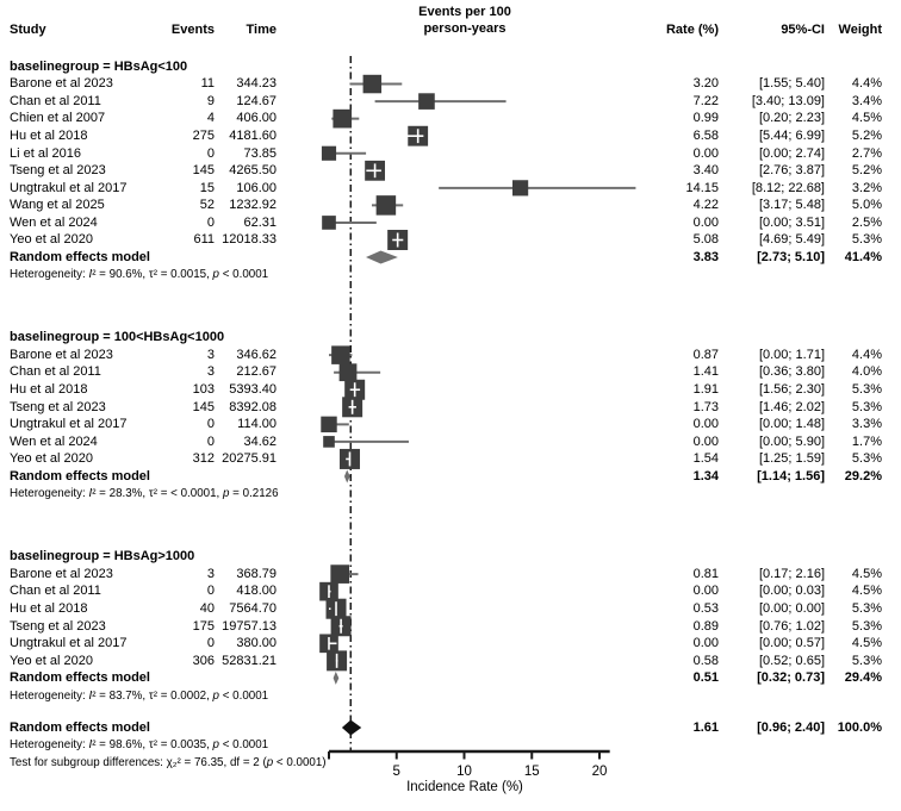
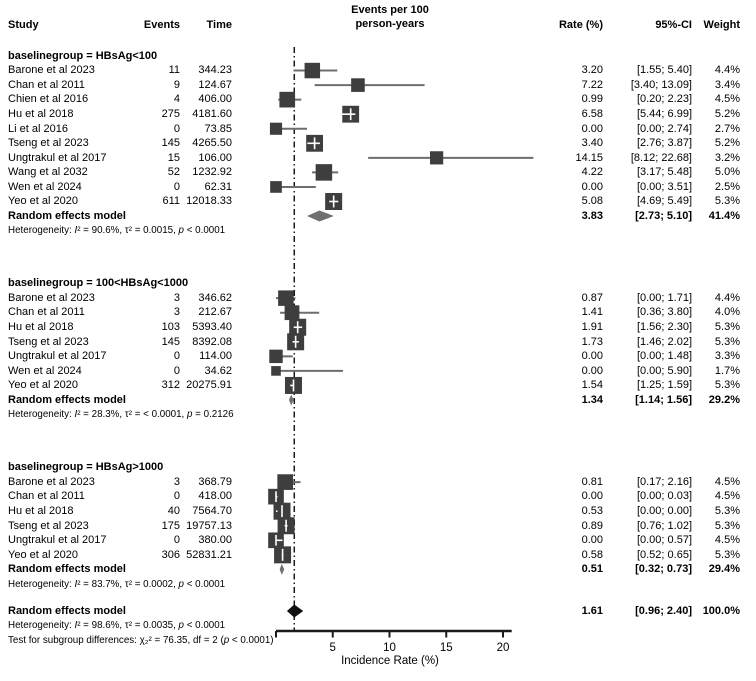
  5
  10
  15
  20
  Events per 100
  person-years
  Study
  Events
  Time
  Rate (%)
  95%-CI
  Weight
  baselinegroup = HBsAg<100
  Barone et al 2023
  11
  344.23
  3.20
  [1.55; 5.40]
  4.4%
  Chan et al 2011
  9
  124.67
  7.22
  [3.40; 13.09]
  3.4%
- Chien et al 2007
+ Chien et al 2016
  4
  406.00
  0.99
  [0.20; 2.23]
  4.5%
  Hu et al 2018
  275
  4181.60
  6.58
  [5.44; 6.99]
  5.2%
  Li et al 2016
  0
  73.85
  0.00
  [0.00; 2.74]
  2.7%
  Tseng et al 2023
  145
  4265.50
  3.40
  [2.76; 3.87]
  5.2%
  Ungtrakul et al 2017
  15
  106.00
  14.15
  [8.12; 22.68]
  3.2%
- Wang et al 2025
+ Wang et al 2032
  52
  1232.92
  4.22
  [3.17; 5.48]
  5.0%
  Wen et al 2024
  0
  62.31
  0.00
  [0.00; 3.51]
  2.5%
  Yeo et al 2020
  611
  12018.33
  5.08
  [4.69; 5.49]
  5.3%
  Random effects model
  3.83
  [2.73; 5.10]
  41.4%
  Heterogeneity: I² = 90.6%, τ² = 0.0015, p < 0.0001
  baselinegroup = 100<HBsAg<1000
  Barone et al 2023
  3
  346.62
  0.87
  [0.00; 1.71]
  4.4%
  Chan et al 2011
  3
  212.67
  1.41
  [0.36; 3.80]
  4.0%
  Hu et al 2018
  103
  5393.40
  1.91
  [1.56; 2.30]
  5.3%
  Tseng et al 2023
  145
  8392.08
  1.73
  [1.46; 2.02]
  5.3%
  Ungtrakul et al 2017
  0
  114.00
  0.00
  [0.00; 1.48]
  3.3%
  Wen et al 2024
  0
  34.62
  0.00
  [0.00; 5.90]
  1.7%
  Yeo et al 2020
  312
  20275.91
  1.54
  [1.25; 1.59]
  5.3%
  Random effects model
  1.34
  [1.14; 1.56]
  29.2%
  Heterogeneity: I² = 28.3%, τ² = < 0.0001, p = 0.2126
  baselinegroup = HBsAg>1000
  Barone et al 2023
  3
  368.79
  0.81
  [0.17; 2.16]
  4.5%
  Chan et al 2011
  0
  418.00
  0.00
  [0.00; 0.03]
  4.5%
  Hu et al 2018
  40
  7564.70
  0.53
  [0.00; 0.00]
  5.3%
  Tseng et al 2023
  175
  19757.13
  0.89
  [0.76; 1.02]
  5.3%
  Ungtrakul et al 2017
  0
  380.00
  0.00
  [0.00; 0.57]
  4.5%
  Yeo et al 2020
  306
  52831.21
  0.58
  [0.52; 0.65]
  5.3%
  Random effects model
  0.51
  [0.32; 0.73]
  29.4%
  Heterogeneity: I² = 83.7%, τ² = 0.0002, p < 0.0001
  Random effects model
  1.61
  [0.96; 2.40]
  100.0%
  Heterogeneity: I² = 98.6%, τ² = 0.0035, p < 0.0001
  Test for subgroup differences: χ₂² = 76.35, df = 2 (p < 0.0001)
  Incidence Rate (%)
